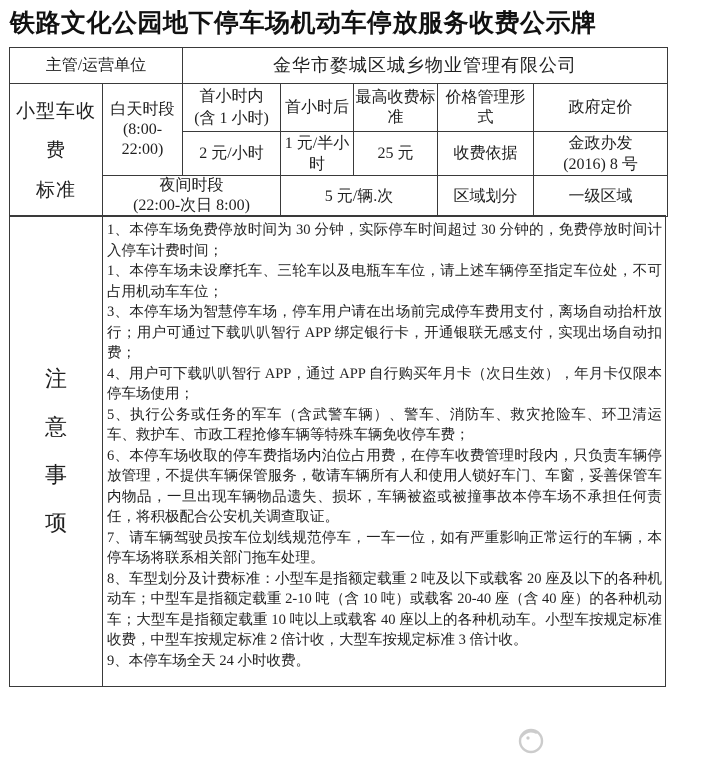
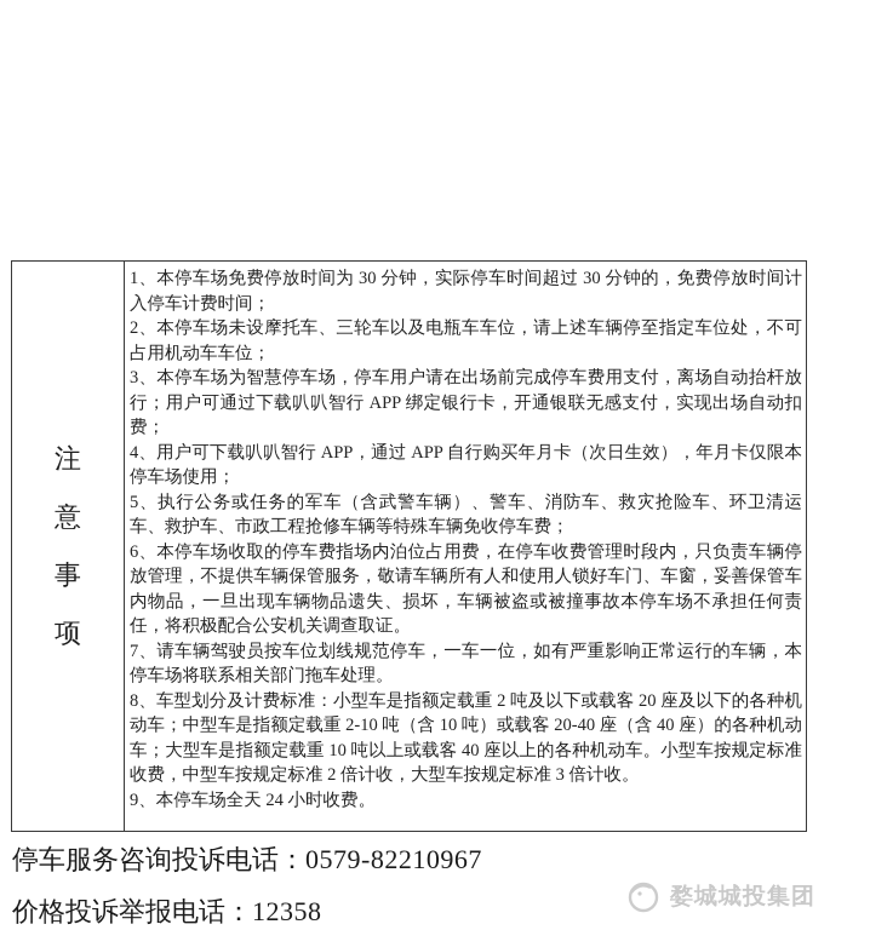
- 铁路文化公园地下停车场机动车停放服务收费公示牌
- 主管/运营单位	金华市婺城区城乡物业管理有限公司
- 小型车收 费 标准	白天时段 (8:00-22:00)	首小时内 (含 1 小时)	首小时后	最高收费标准	价格管理形式	政府定价
- 2 元/小时	1 元/半小时	25 元	收费依据	金政办发 (2016) 8 号
- 夜间时段 (22:00-次日 8:00)	5 元/辆.次	区域划分	一级区域
- 注 意 事 项	1、本停车场免费停放时间为 30 分钟，实际停车时间超过 30 分钟的，免费停放时间计入停车计费时间； 1、本停车场未设摩托车、三轮车以及电瓶车车位，请上述车辆停至指定车位处，不可占用机动车车位； 3、本停车场为智慧停车场，停车用户请在出场前完成停车费用支付，离场自动抬杆放行；用户可通过下载叭叭智行 APP 绑定银行卡，开通银联无感支付，实现出场自动扣费； 4、用户可下载叭叭智行 APP，通过 APP 自行购买年月卡（次日生效），年月卡仅限本停车场使用； 5、执行公务或任务的军车（含武警车辆）、警车、消防车、救灾抢险车、环卫清运车、救护车、市政工程抢修车辆等特殊车辆免收停车费； 6、本停车场收取的停车费指场内泊位占用费，在停车收费管理时段内，只负责车辆停放管理，不提供车辆保管服务，敬请车辆所有人和使用人锁好车门、车窗，妥善保管车内物品，一旦出现车辆物品遗失、损坏，车辆被盗或被撞事故本停车场不承担任何责任，将积极配合公安机关调查取证。 7、请车辆驾驶员按车位划线规范停车，一车一位，如有严重影响正常运行的车辆，本停车场将联系相关部门拖车处理。 8、车型划分及计费标准：小型车是指额定载重 2 吨及以下或载客 20 座及以下的各种机动车；中型车是指额定载重 2-10 吨（含 10 吨）或载客 20-40 座（含 40 座）的各种机动车；大型车是指额定载重 10 吨以上或载客 40 座以上的各种机动车。小型车按规定标准收费，中型车按规定标准 2 倍计收，大型车按规定标准 3 倍计收。 9、本停车场全天 24 小时收费。
+ 注 意 事 项	1、本停车场免费停放时间为 30 分钟，实际停车时间超过 30 分钟的，免费停放时间计入停车计费时间； 2、本停车场未设摩托车、三轮车以及电瓶车车位，请上述车辆停至指定车位处，不可占用机动车车位； 3、本停车场为智慧停车场，停车用户请在出场前完成停车费用支付，离场自动抬杆放行；用户可通过下载叭叭智行 APP 绑定银行卡，开通银联无感支付，实现出场自动扣费； 4、用户可下载叭叭智行 APP，通过 APP 自行购买年月卡（次日生效），年月卡仅限本停车场使用； 5、执行公务或任务的军车（含武警车辆）、警车、消防车、救灾抢险车、环卫清运车、救护车、市政工程抢修车辆等特殊车辆免收停车费； 6、本停车场收取的停车费指场内泊位占用费，在停车收费管理时段内，只负责车辆停放管理，不提供车辆保管服务，敬请车辆所有人和使用人锁好车门、车窗，妥善保管车内物品，一旦出现车辆物品遗失、损坏，车辆被盗或被撞事故本停车场不承担任何责任，将积极配合公安机关调查取证。 7、请车辆驾驶员按车位划线规范停车，一车一位，如有严重影响正常运行的车辆，本停车场将联系相关部门拖车处理。 8、车型划分及计费标准：小型车是指额定载重 2 吨及以下或载客 20 座及以下的各种机动车；中型车是指额定载重 2-10 吨（含 10 吨）或载客 20-40 座（含 40 座）的各种机动车；大型车是指额定载重 10 吨以上或载客 40 座以上的各种机动车。小型车按规定标准收费，中型车按规定标准 2 倍计收，大型车按规定标准 3 倍计收。 9、本停车场全天 24 小时收费。
+ 停车服务咨询投诉电话：0579-82210967
+ 价格投诉举报电话：12358
+ 婺城城投集团
